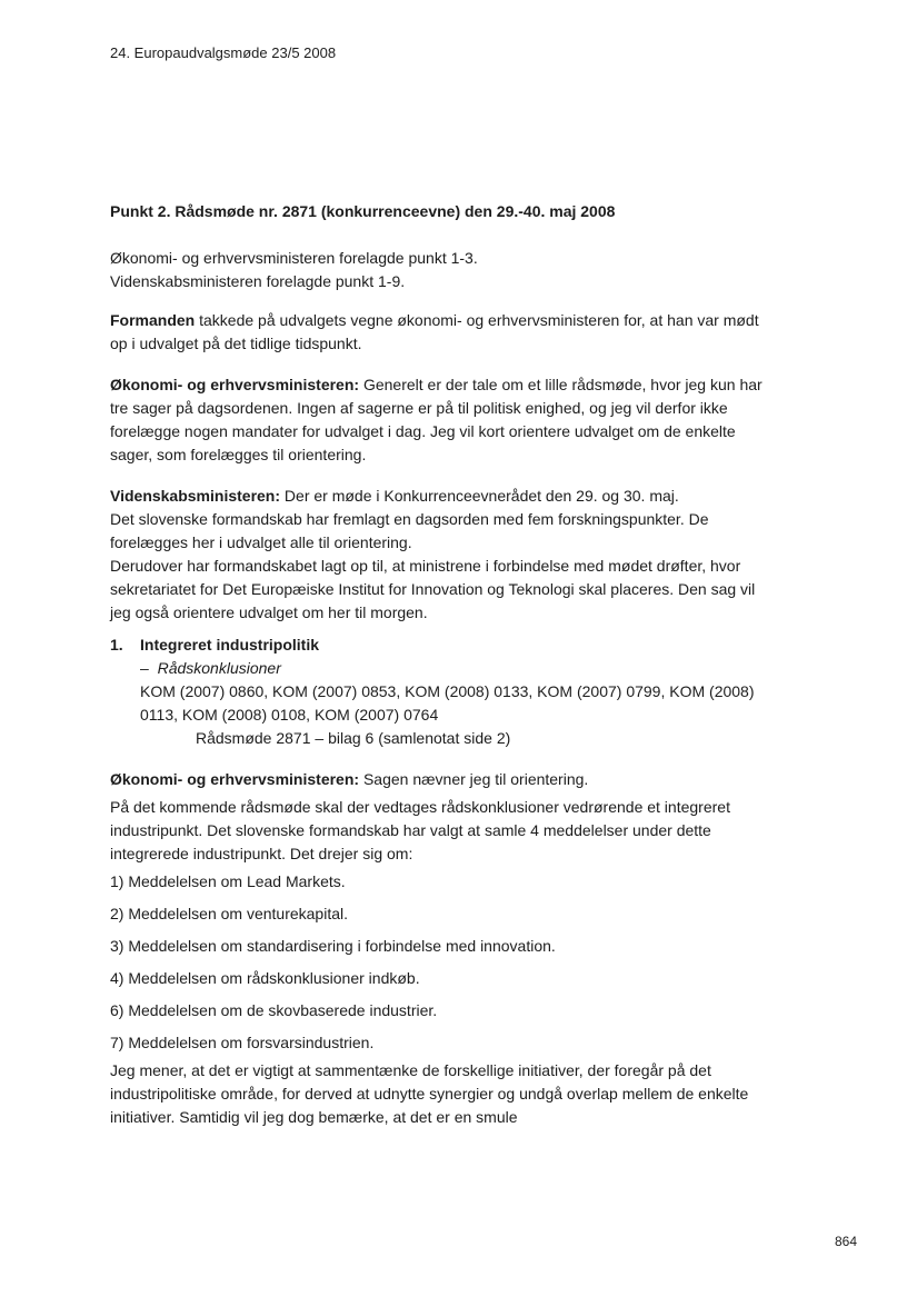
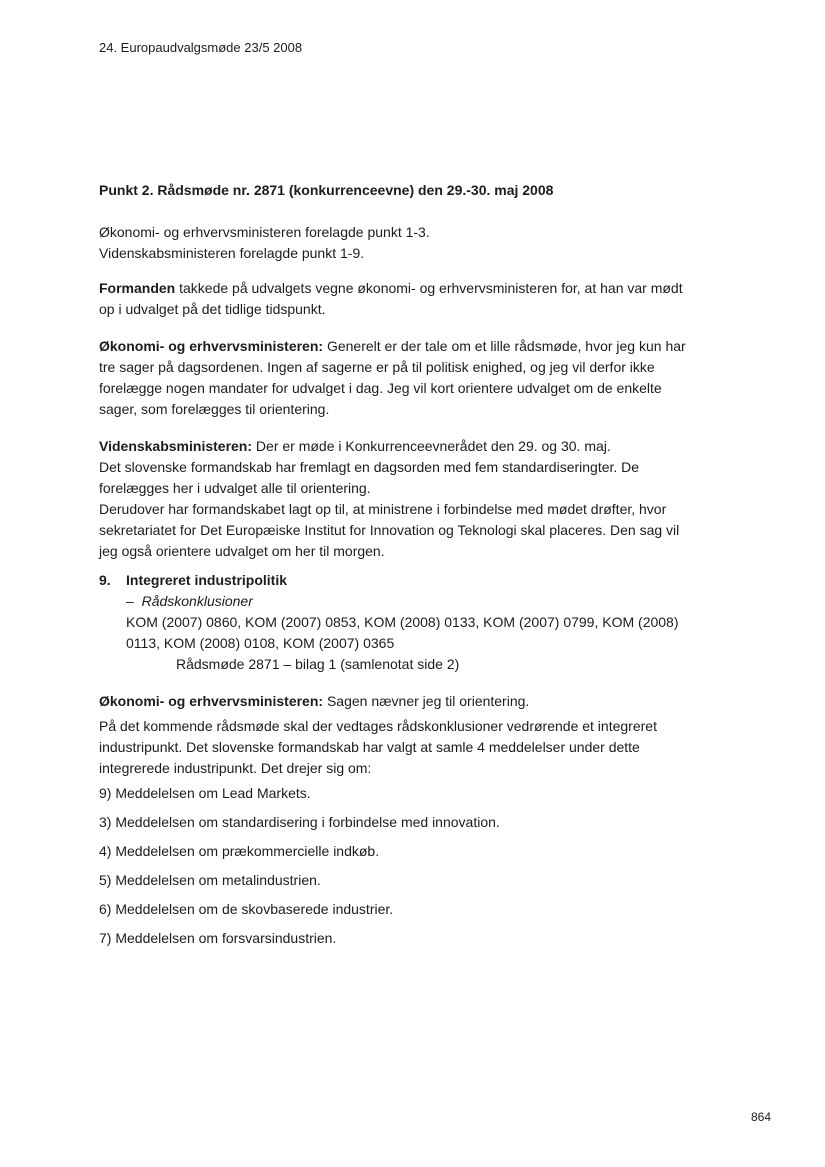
  24. Europaudvalgsmøde 23/5 2008
- Punkt 2. Rådsmøde nr. 2871 (konkurrenceevne) den 29.-40. maj 2008
+ Punkt 2. Rådsmøde nr. 2871 (konkurrenceevne) den 29.-30. maj 2008
  Økonomi- og erhvervsministeren forelagde punkt 1-3.
  Videnskabsministeren forelagde punkt 1-9.
  Formanden takkede på udvalgets vegne økonomi- og erhvervsministeren for, at han var mødt op i udvalget på det tidlige tidspunkt.
  Økonomi- og erhvervsministeren: Generelt er der tale om et lille rådsmøde, hvor jeg kun har tre sager på dagsordenen. Ingen af sagerne er på til politisk enighed, og jeg vil derfor ikke forelægge nogen mandater for udvalget i dag. Jeg vil kort orientere udvalget om de enkelte sager, som forelægges til orientering.
  Videnskabsministeren: Der er møde i Konkurrenceevnerådet den 29. og 30. maj.
- Det slovenske formandskab har fremlagt en dagsorden med fem forskningspunk­ter. De forelægges her i udvalget alle til orientering.
+ Det slovenske formandskab har fremlagt en dagsorden med fem standardisering­ter. De forelægges her i udvalget alle til orientering.
  Derudover har formandskabet lagt op til, at ministrene i forbindelse med mødet drøfter, hvor sekretariatet for Det Europæiske Institut for Innovation og Teknologi skal placeres. Den sag vil jeg også orientere udvalget om her til morgen.
- 1. Integreret industripolitik
+ 9. Integreret industripolitik
  – Rådskonklusioner
- KOM (2007) 0860, KOM (2007) 0853, KOM (2008) 0133, KOM (2007) 0799, KOM (2008) 0113, KOM (2008) 0108, KOM (2007) 0764
+ KOM (2007) 0860, KOM (2007) 0853, KOM (2008) 0133, KOM (2007) 0799, KOM (2008) 0113, KOM (2008) 0108, KOM (2007) 0365
- Rådsmøde 2871 – bilag 6 (samlenotat side 2)
+ Rådsmøde 2871 – bilag 1 (samlenotat side 2)
  Økonomi- og erhvervsministeren: Sagen nævner jeg til orientering.
  På det kommende rådsmøde skal der vedtages rådskonklusioner vedrørende et integreret industripunkt. Det slovenske formandskab har valgt at samle 4 medde­lelser under dette integrerede industripunkt. Det drejer sig om:
- 1) Meddelelsen om Lead Markets.
+ 9) Meddelelsen om Lead Markets.
- 2) Meddelelsen om venturekapital.
  3) Meddelelsen om standardisering i forbindelse med innovation.
- 4) Meddelelsen om rådskonklusioner indkøb.
+ 4) Meddelelsen om prækommercielle indkøb.
+ 5) Meddelelsen om metalindustrien.
  6) Meddelelsen om de skovbaserede industrier.
  7) Meddelelsen om forsvarsindustrien.
- Jeg mener, at det er vigtigt at sammentænke de forskellige initiativer, der foregår på det industripolitiske område, for derved at udnytte synergier og undgå overlap mellem de enkelte initiativer. Samtidig vil jeg dog bemærke, at det er en smule
  864
